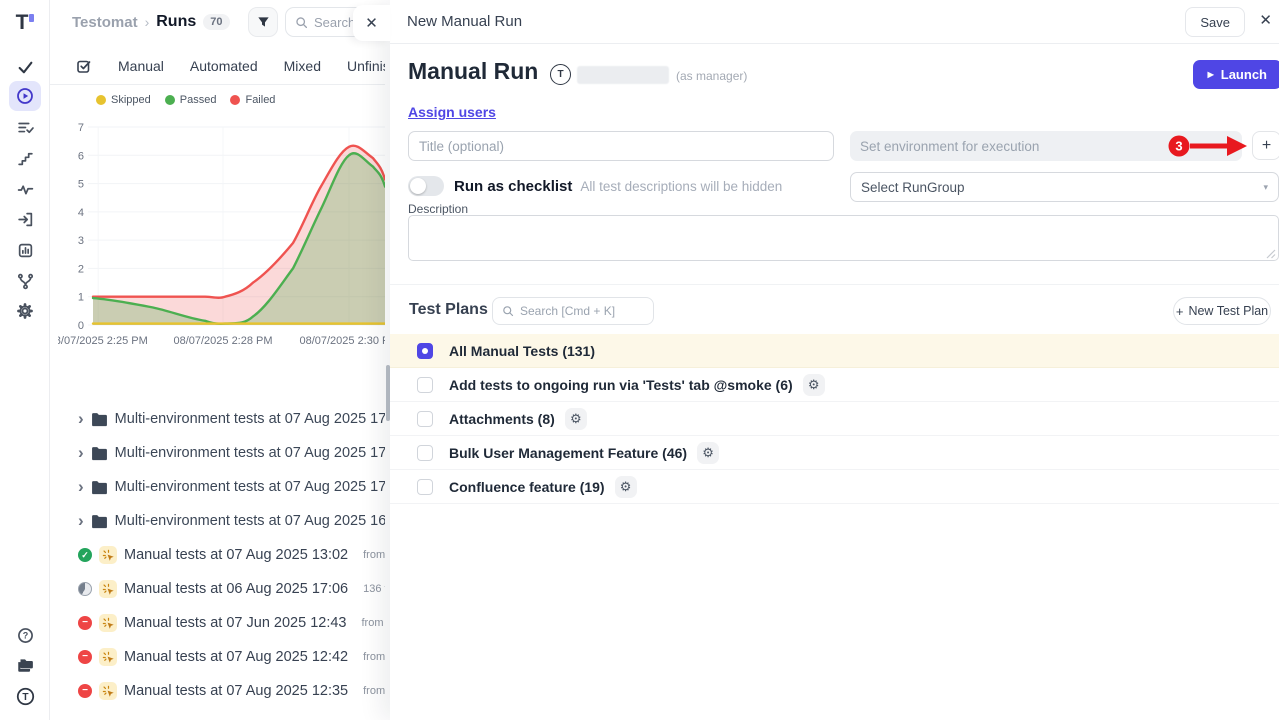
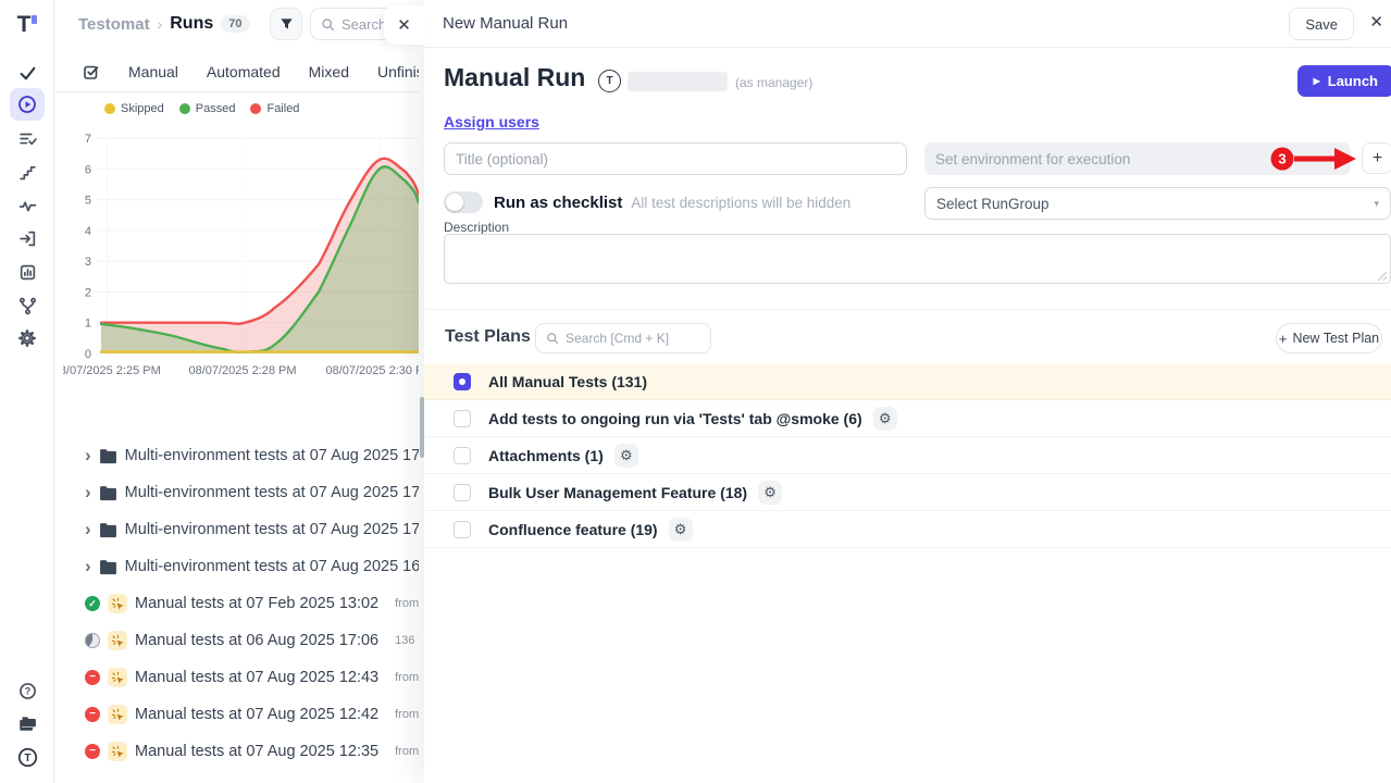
  T
  ?
  T
  Testomat
  ›
  Runs
  70
  Search
  Manual
  Automated
  Mixed
  Skipped
  Passed
  Failed
  0
  1
  2
  3
  4
  5
  6
  7
  8/07/2025 2:25 PM
  08/07/2025 2:28 PM
  08/07/2025 2:30
  ›
  Multi-environment tests at 07 Aug 2025 17
  ›
  Multi-environment tests at 07 Aug 2025 17
  ›
  Multi-environment tests at 07 Aug 2025 17
  ›
  Multi-environment tests at 07 Aug 2025 16
  ✓
- Manual tests at 07 Aug 2025 13:02
+ Manual tests at 07 Feb 2025 13:02
  Manual tests at 06 Aug 2025 17:06
  −
- Manual tests at 07 Jun 2025 12:43
+ Manual tests at 07 Aug 2025 12:43
  −
  Manual tests at 07 Aug 2025 12:42
  −
  Manual tests at 07 Aug 2025 12:35
  ✕
  New Manual Run
  Save
  ✕
  Manual Run
  T
  (as manager)
  ▶
  Launch
  Assign users
  Title (optional)
  Set environment for execution
  +
  3
  Run as checklist
  All test descriptions will be hidden
  Select RunGroup
  ▾
  Description
  Test Plans
  Search [Cmd + K]
  +
  New Test Plan
  All Manual Tests (131)
  Add tests to ongoing run via 'Tests' tab @smoke (6)
  ⚙
- Attachments (8)
+ Attachments (1)
  ⚙
- Bulk User Management Feature (46)
+ Bulk User Management Feature (18)
  ⚙
  Confluence feature (19)
  ⚙
